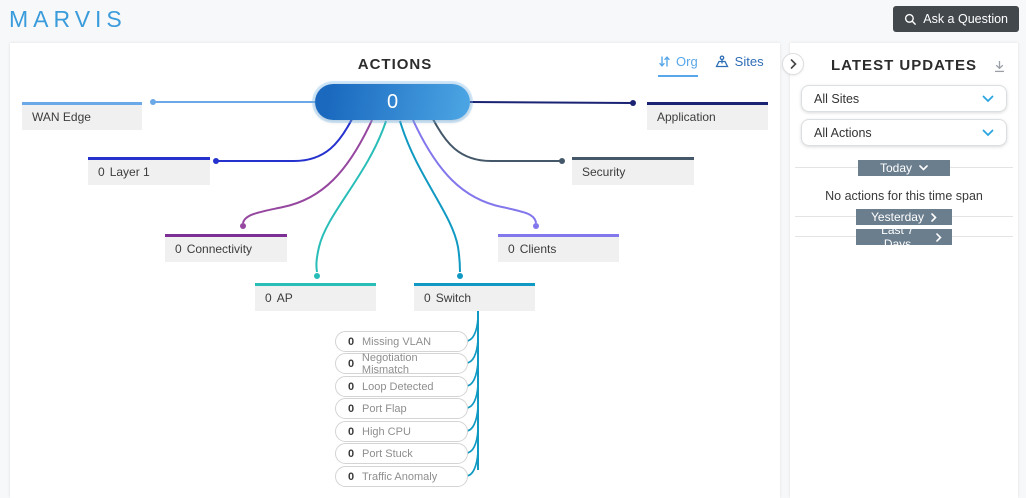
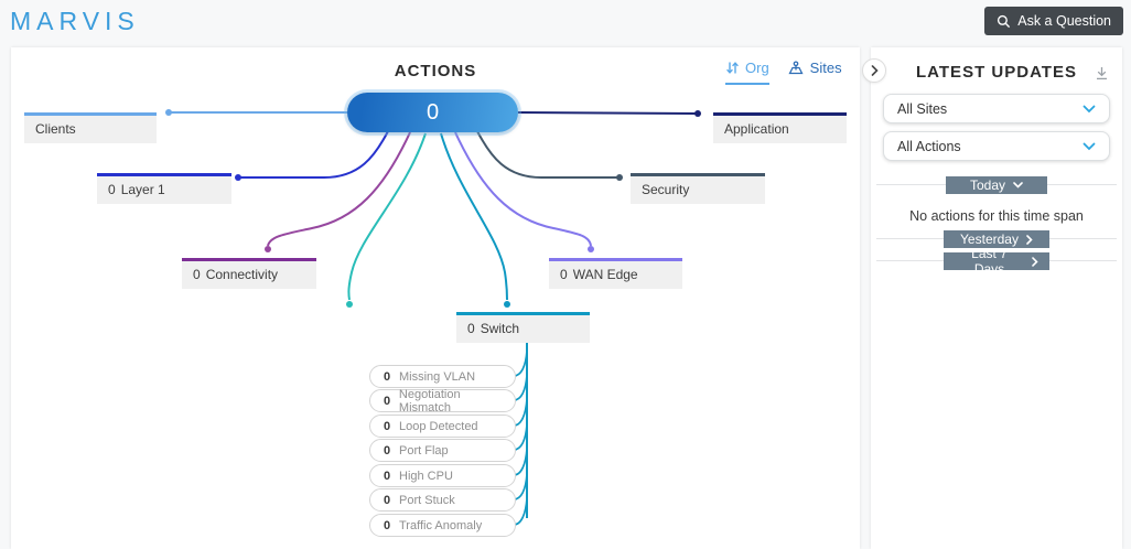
  MARVIS
  Ask a Question
  LATEST UPDATES
  All Sites
  All Actions
  Today
  No actions for this time span
  Yesterday
  Last 7 Days
  ACTIONS
  Org
  Sites
  0
- WAN Edge
+ Clients
  Application
  0 Layer 1
  Security
  0 Connectivity
- 0 Clients
+ 0 WAN Edge
- 0 AP
  0 Switch
  0
  Missing VLAN
  0
  Negotiation Mismatch
  0
  Loop Detected
  0
  Port Flap
  0
  High CPU
  0
  Port Stuck
  0
  Traffic Anomaly
